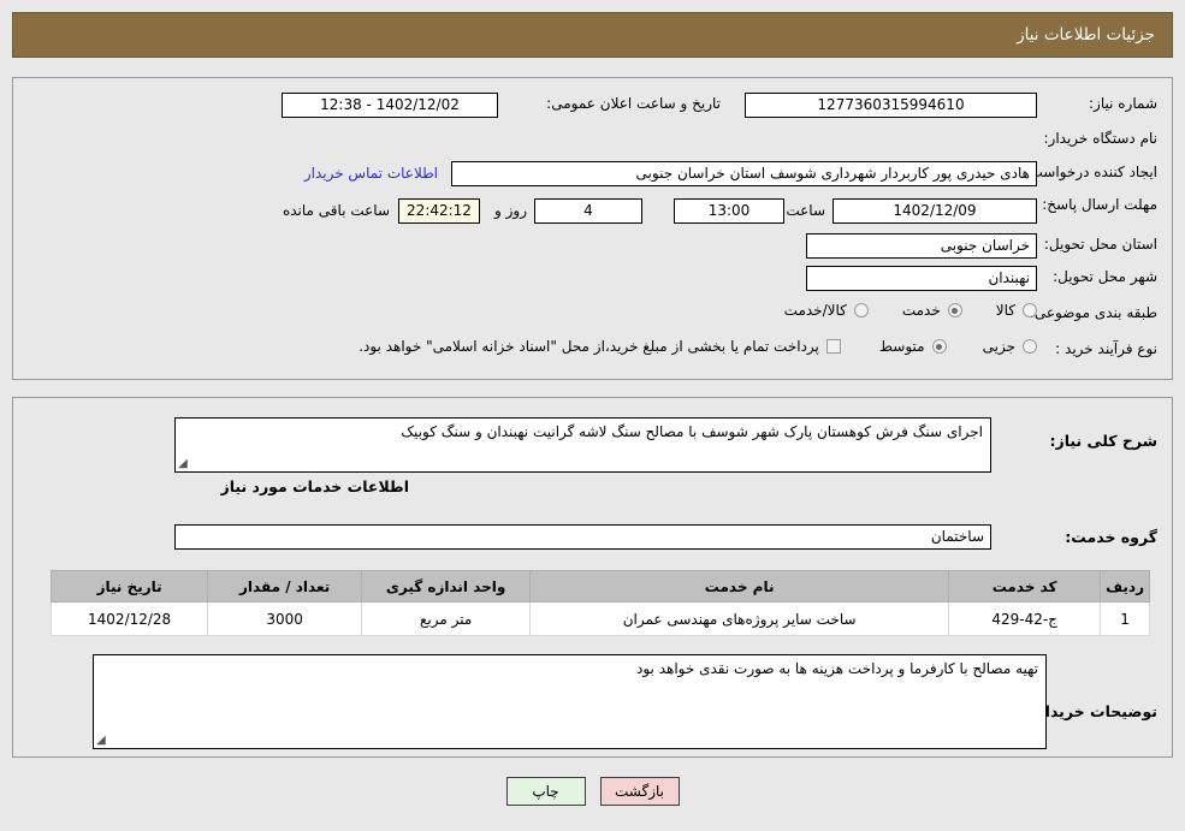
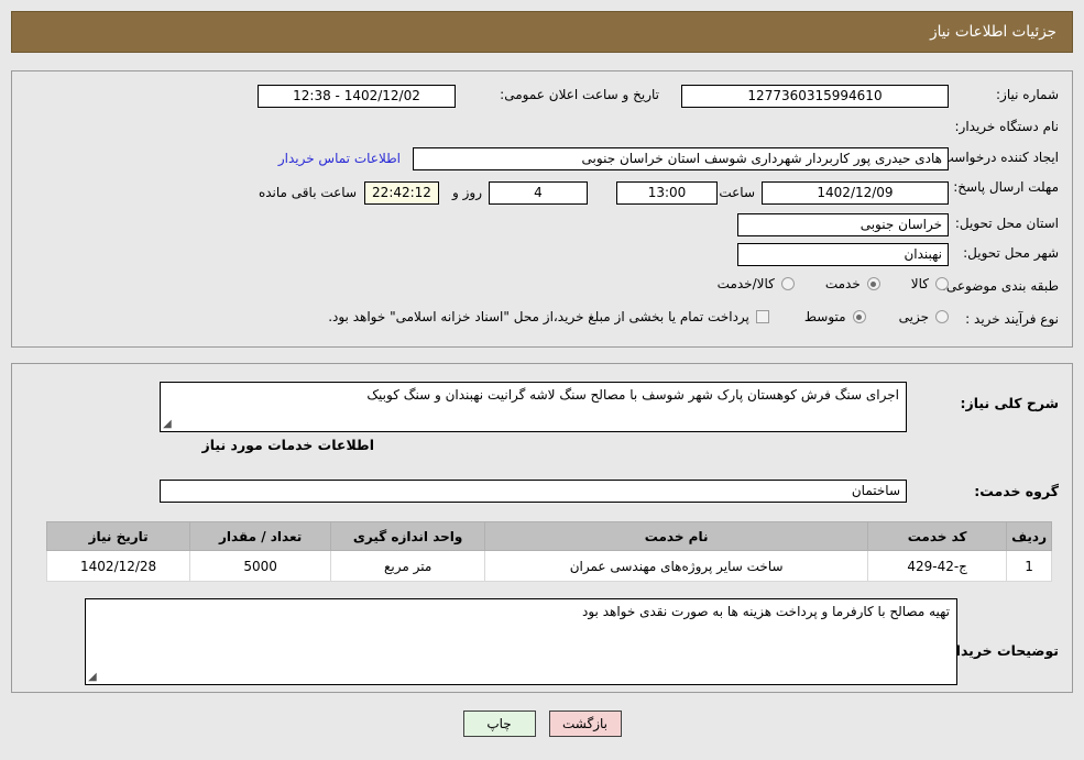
  جزئیات اطلاعات نیاز
  شماره نیاز:
  1277360315994610
  تاریخ و ساعت اعلان عمومی:
  1402/12/02 - 12:38
  نام دستگاه خریدار:
  ایجاد کننده درخواس
  هادی حیدری پور کاربردار شهرداری شوسف استان خراسان جنوبی
  اطلاعات تماس خریدار
  1402/12/09
  ساعت
  13:00
  4
  روز و
  22:42:12
  ساعت باقی مانده
  استان محل تحویل:
  خراسان جنوبی
  شهر محل تحویل:
  نهبندان
  طبقه بندی موضوعی
  کالا
  خدمت
  کالا/خدمت
  نوع فرآیند خرید :
  جزیی
  متوسط
  پرداخت تمام یا بخشی از مبلغ خرید،از محل "اسناد خزانه اسلامی" خواهد بود.
  شرح کلی نیاز:
  اجرای سنگ فرش کوهستان پارک شهر شوسف با مصالح سنگ لاشه گرانیت نهبندان و سنگ کوبیک
  اطلاعات خدمات مورد نیاز
  گروه خدمت:
  ساختمان
  ردیف	کد خدمت	نام خدمت	واحد اندازه گیری	تعداد / مقدار	تاریخ نیاز
- 1	ج-42-429	ساخت سایر پروژه‌های مهندسی عمران	متر مربع	3000	1402/12/28
+ 1	ج-42-429	ساخت سایر پروژه‌های مهندسی عمران	متر مربع	5000	1402/12/28
  توضیحات خریدا
  تهیه مصالح با کارفرما و پرداخت هزینه ها به صورت نقدی خواهد بود
  بازگشت
  چاپ
